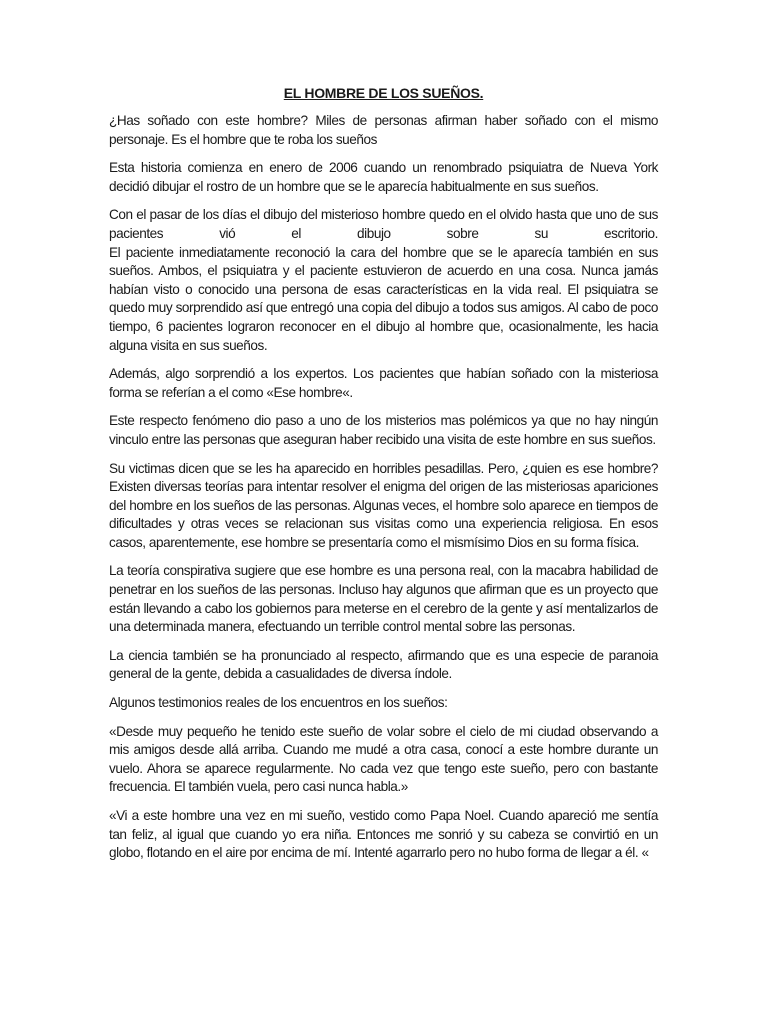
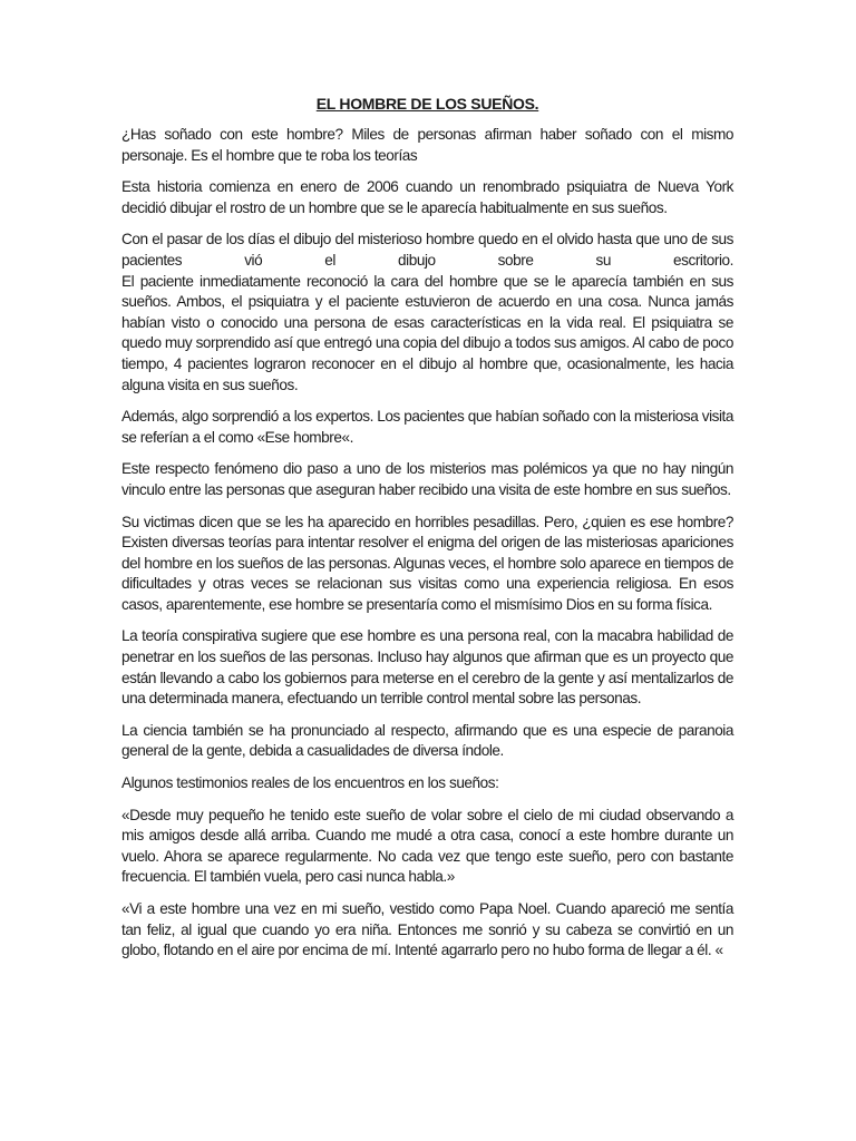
  EL HOMBRE DE LOS SUEÑOS.
- ¿Has soñado con este hombre? Miles de personas afirman haber soñado con el mismo personaje. Es el hombre que te roba los sueños
+ ¿Has soñado con este hombre? Miles de personas afirman haber soñado con el mismo personaje. Es el hombre que te roba los teorías
  Esta historia comienza en enero de 2006 cuando un renombrado psiquiatra de Nueva York decidió dibujar el rostro de un hombre que se le aparecía habitualmente en sus sueños.
  Con el pasar de los días el dibujo del misterioso hombre quedo en el olvido hasta que uno de sus pacientes vió el dibujo sobre su escritorio.
- El paciente inmediatamente reconoció la cara del hombre que se le aparecía también en sus sueños. Ambos, el psiquiatra y el paciente estuvieron de acuerdo en una cosa. Nunca jamás habían visto o conocido una persona de esas características en la vida real. El psiquiatra se quedo muy sorprendido así que entregó una copia del dibujo a todos sus amigos. Al cabo de poco tiempo, 6 pacientes lograron reconocer en el dibujo al hombre que, ocasionalmente, les hacia alguna visita en sus sueños.
+ El paciente inmediatamente reconoció la cara del hombre que se le aparecía también en sus sueños. Ambos, el psiquiatra y el paciente estuvieron de acuerdo en una cosa. Nunca jamás habían visto o conocido una persona de esas características en la vida real. El psiquiatra se quedo muy sorprendido así que entregó una copia del dibujo a todos sus amigos. Al cabo de poco tiempo, 4 pacientes lograron reconocer en el dibujo al hombre que, ocasionalmente, les hacia alguna visita en sus sueños.
- Además, algo sorprendió a los expertos. Los pacientes que habían soñado con la misteriosa forma se referían a el como «Ese hombre«.
+ Además, algo sorprendió a los expertos. Los pacientes que habían soñado con la misteriosa visita se referían a el como «Ese hombre«.
  Este respecto fenómeno dio paso a uno de los misterios mas polémicos ya que no hay ningún vinculo entre las personas que aseguran haber recibido una visita de este hombre en sus sueños.
  Su victimas dicen que se les ha aparecido en horribles pesadillas. Pero, ¿quien es ese hombre? Existen diversas teorías para intentar resolver el enigma del origen de las misteriosas apariciones del hombre en los sueños de las personas. Algunas veces, el hombre solo aparece en tiempos de dificultades y otras veces se relacionan sus visitas como una experiencia religiosa. En esos casos, aparentemente, ese hombre se presentaría como el mismísimo Dios en su forma física.
  La teoría conspirativa sugiere que ese hombre es una persona real, con la macabra habilidad de penetrar en los sueños de las personas. Incluso hay algunos que afirman que es un proyecto que están llevando a cabo los gobiernos para meterse en el cerebro de la gente y así mentalizarlos de una determinada manera, efectuando un terrible control mental sobre las personas.
  La ciencia también se ha pronunciado al respecto, afirmando que es una especie de paranoia general de la gente, debida a casualidades de diversa índole.
  Algunos testimonios reales de los encuentros en los sueños:
  «Desde muy pequeño he tenido este sueño de volar sobre el cielo de mi ciudad observando a mis amigos desde allá arriba. Cuando me mudé a otra casa, conocí a este hombre durante un vuelo. Ahora se aparece regularmente. No cada vez que tengo este sueño, pero con bastante frecuencia. El también vuela, pero casi nunca habla.»
  «Vi a este hombre una vez en mi sueño, vestido como Papa Noel. Cuando apareció me sentía tan feliz, al igual que cuando yo era niña. Entonces me sonrió y su cabeza se convirtió en un globo, flotando en el aire por encima de mí. Intenté agarrarlo pero no hubo forma de llegar a él. «
